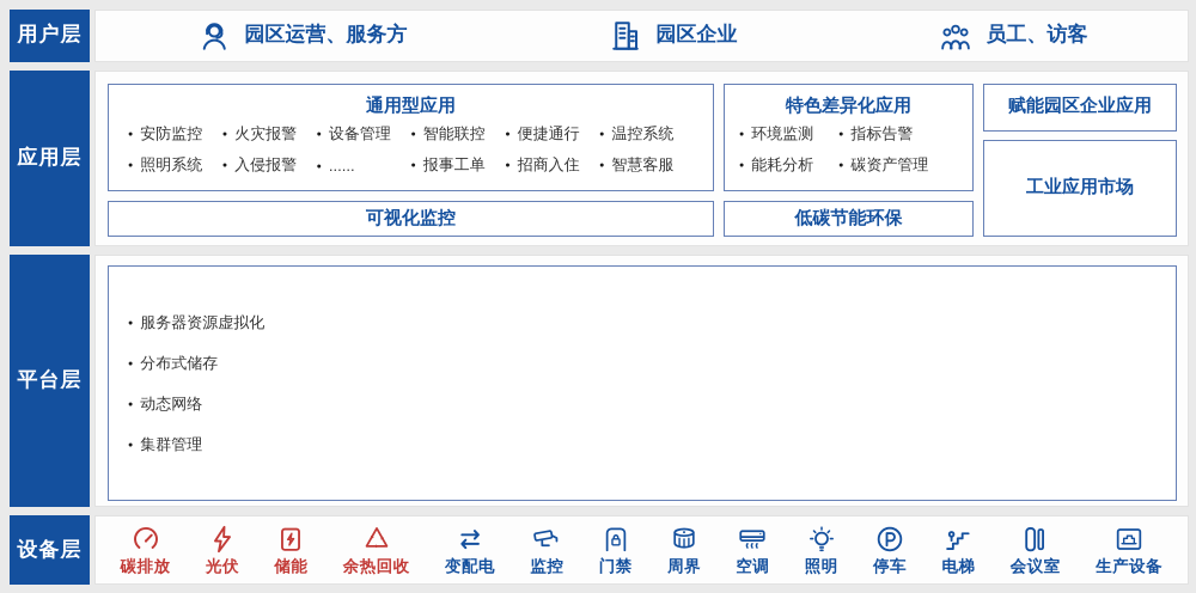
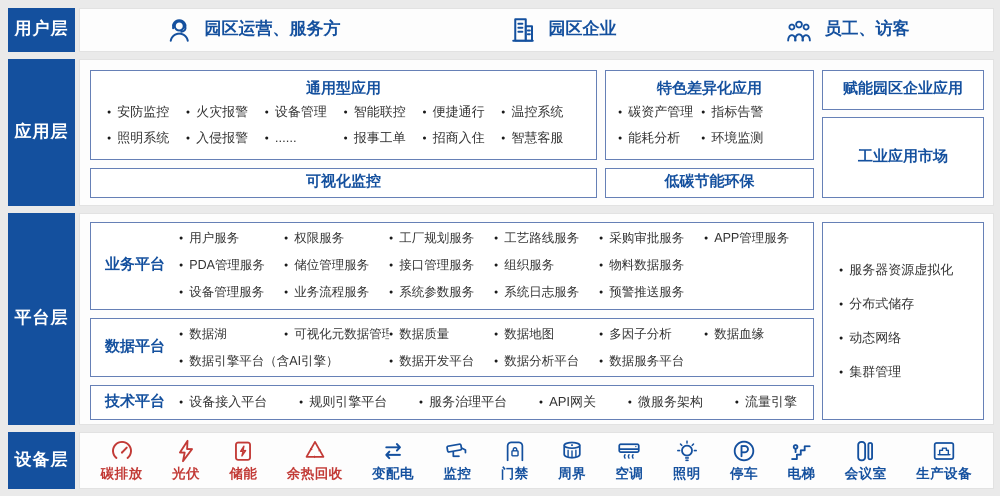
  用户层
  园区运营、服务方
  园区企业
  员工、访客
  应用层
  通用型应用
  安防监控
  火灾报警
  设备管理
  智能联控
  便捷通行
  温控系统
  照明系统
  入侵报警
  ......
  报事工单
  招商入住
  智慧客服
  可视化监控
  特色差异化应用
- 环境监测
+ 碳资产管理
  指标告警
  能耗分析
- 碳资产管理
+ 环境监测
  低碳节能环保
  赋能园区企业应用
  工业应用市场
  平台层
+ 业务平台
+ 用户服务
+ 权限服务
+ 工厂规划服务
+ 工艺路线服务
+ 采购审批服务
+ APP管理服务
+ PDA管理服务
+ 储位管理服务
+ 接口管理服务
+ 组织服务
+ 物料数据服务
+ 设备管理服务
+ 业务流程服务
+ 系统参数服务
+ 系统日志服务
+ 预警推送服务
+ 数据平台
+ 数据湖
+ 可视化元数据管理
+ 数据质量
+ 数据地图
+ 多因子分析
+ 数据血缘
+ 数据引擎平台（含AI引擎）
+ 数据开发平台
+ 数据分析平台
+ 数据服务平台
+ 技术平台
+ 设备接入平台
+ 规则引擎平台
+ 服务治理平台
+ API网关
+ 微服务架构
+ 流量引擎
  服务器资源虚拟化
  分布式储存
  动态网络
  集群管理
  设备层
  碳排放
  光伏
  储能
  余热回收
  变配电
  监控
  门禁
  周界
  空调
  照明
  停车
  电梯
  会议室
  生产设备
